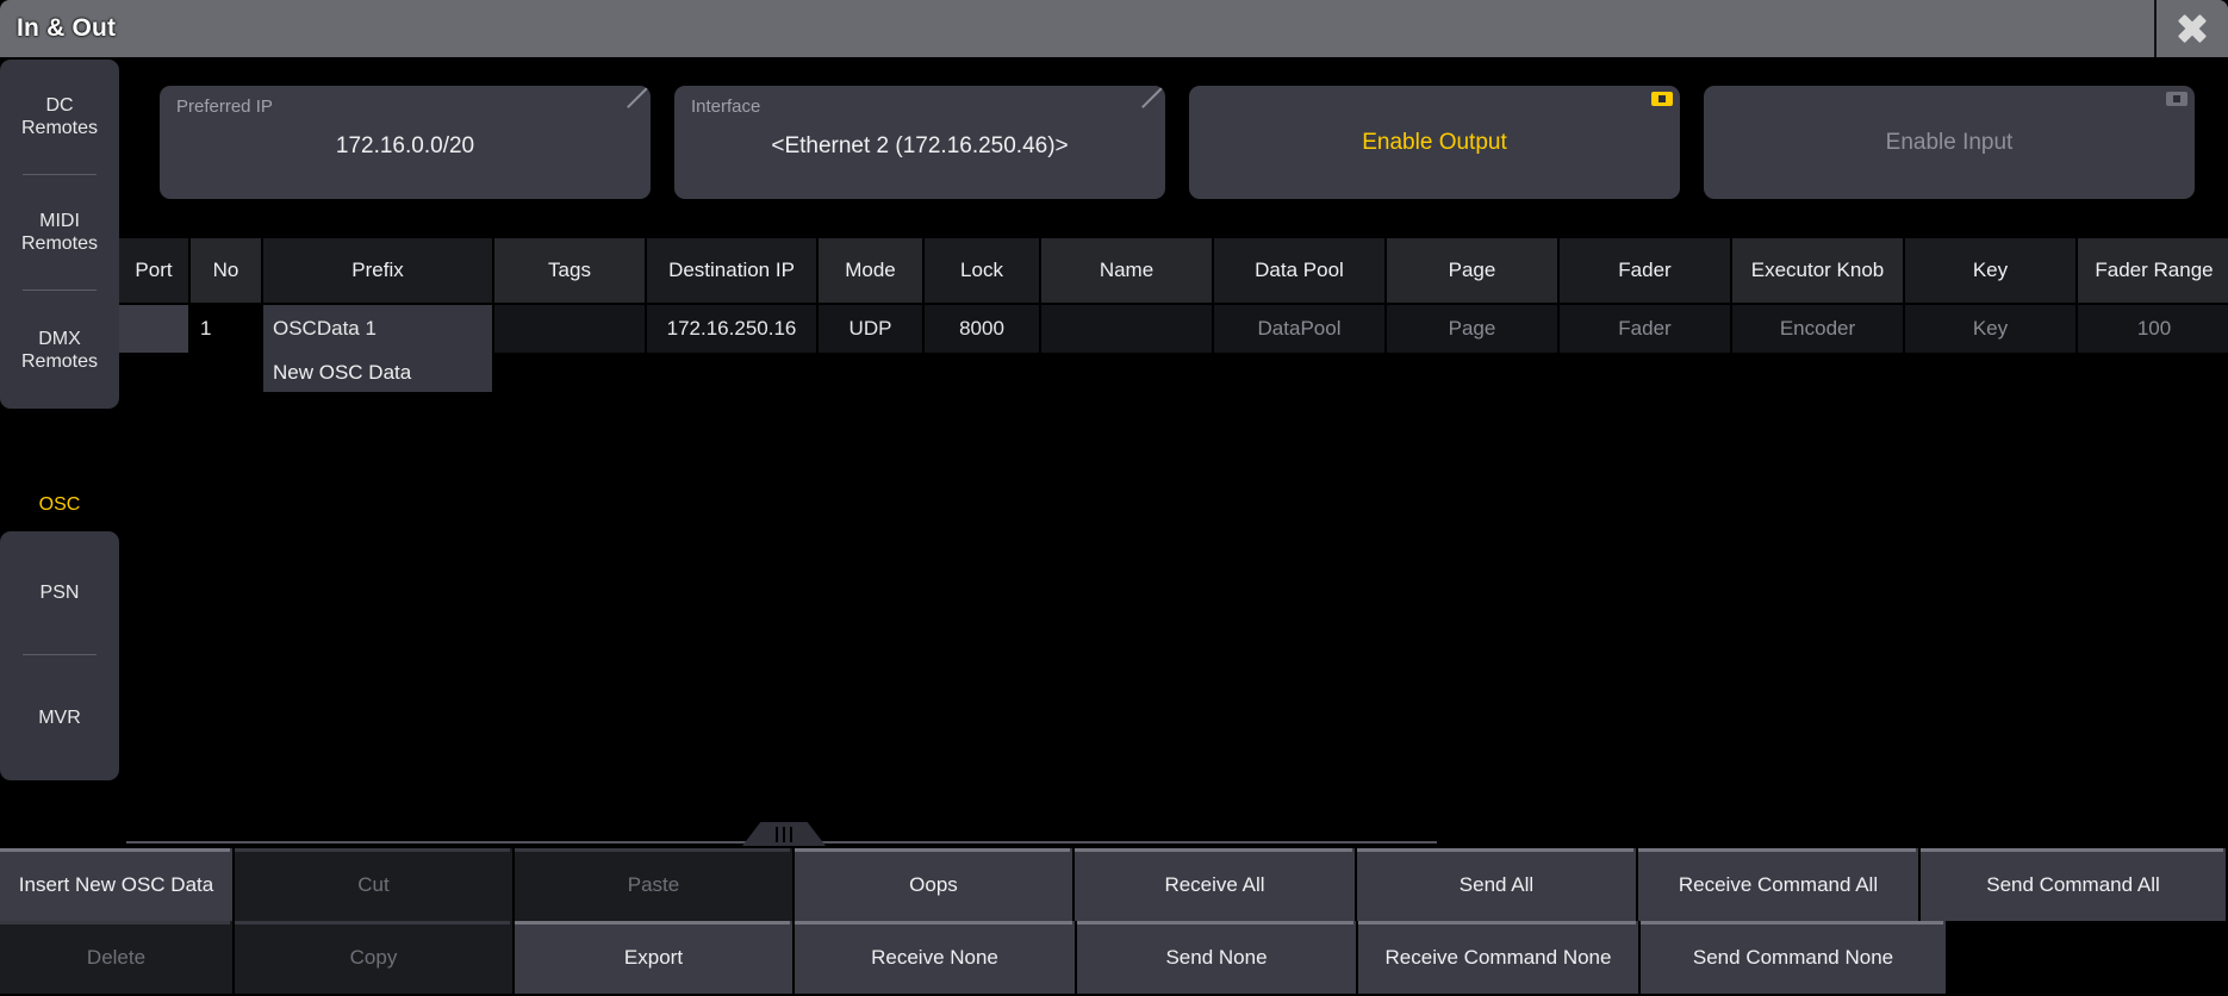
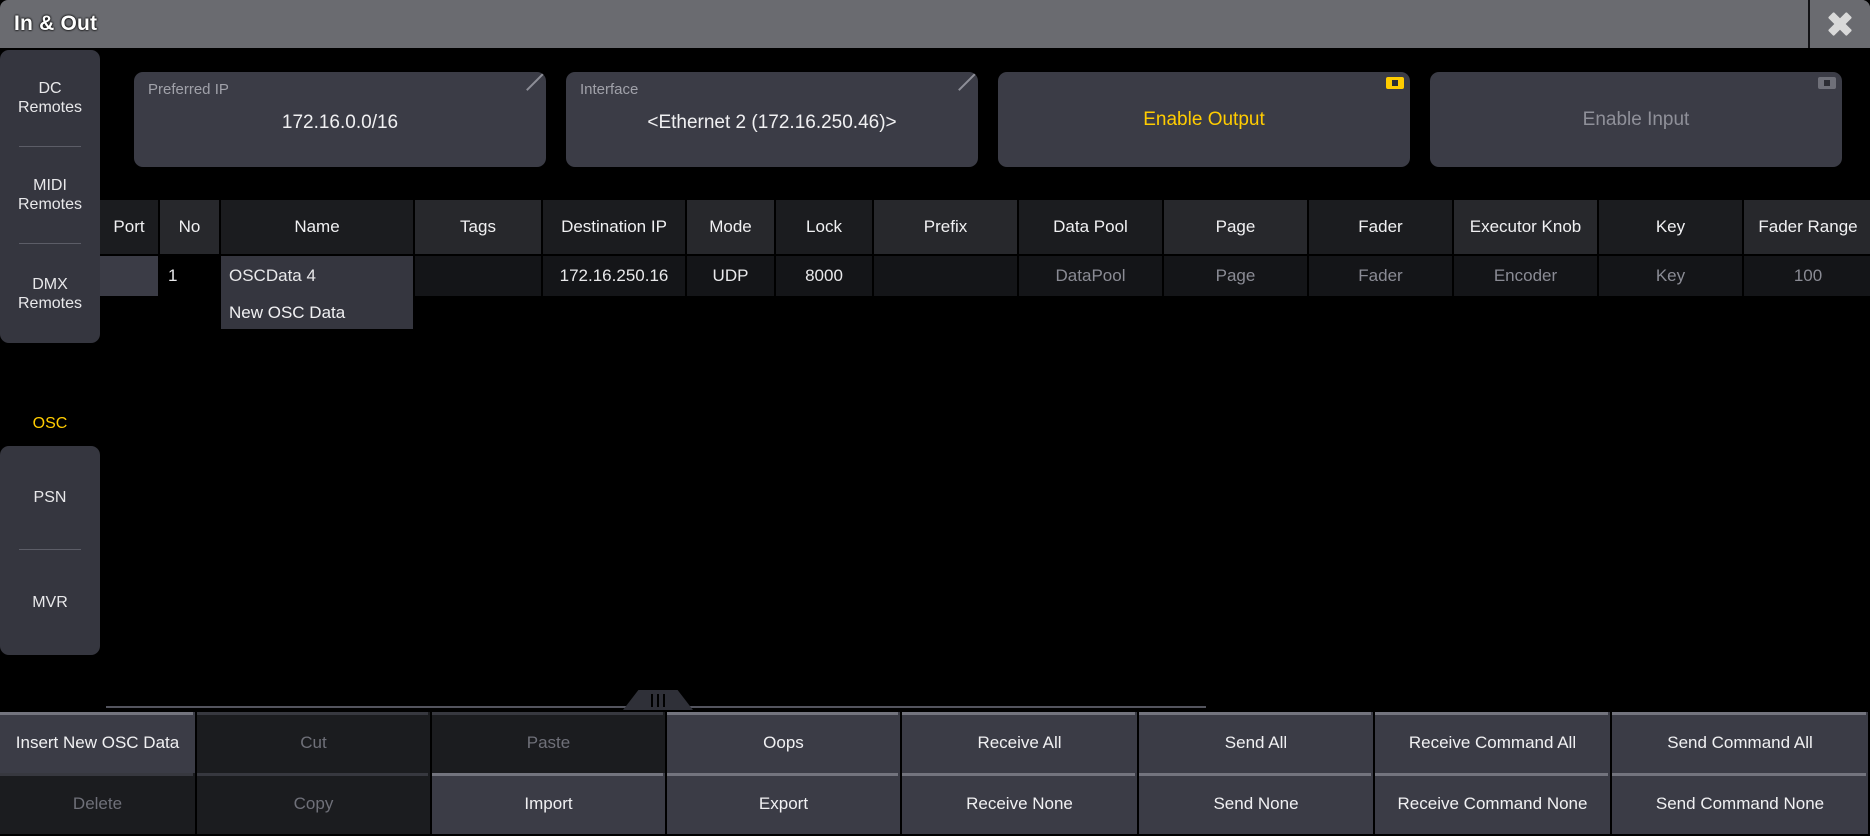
  In & Out
  DC
  Remotes
  MIDI
  Remotes
  DMX
  Remotes
  OSC
  PSN
  MVR
  Preferred IP
- 172.16.0.0/20
+ 172.16.0.0/16
  Interface
  <Ethernet 2 (172.16.250.46)>
  Enable Output
  Enable Input
  Port
  No
- Prefix
+ Name
  Tags
  Destination IP
  Mode
  Lock
- Name
+ Prefix
  Data Pool
  Page
  Fader
  Executor Knob
  Key
  Fader Range
  1
- OSCData 1
+ OSCData 4
  172.16.250.16
  UDP
  8000
  DataPool
  Page
  Fader
  Encoder
  Key
  100
  New OSC Data
  Insert New OSC Data
  Cut
  Paste
  Oops
  Receive All
  Send All
  Receive Command All
  Send Command All
  Delete
  Copy
+ Import
  Export
  Receive None
  Send None
  Receive Command None
  Send Command None
